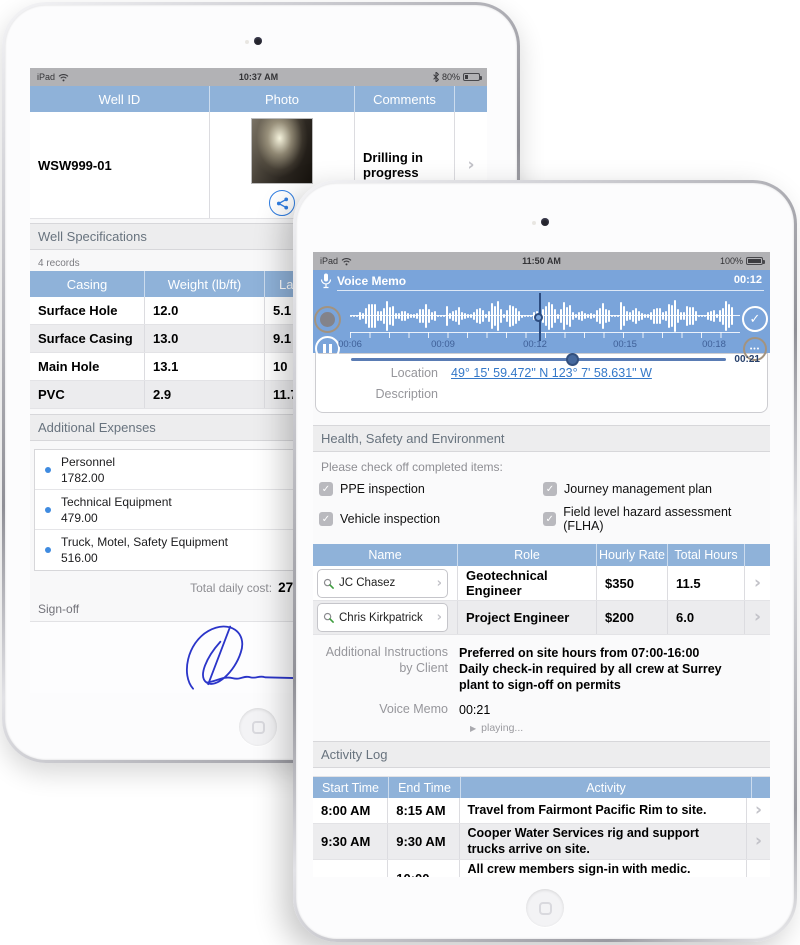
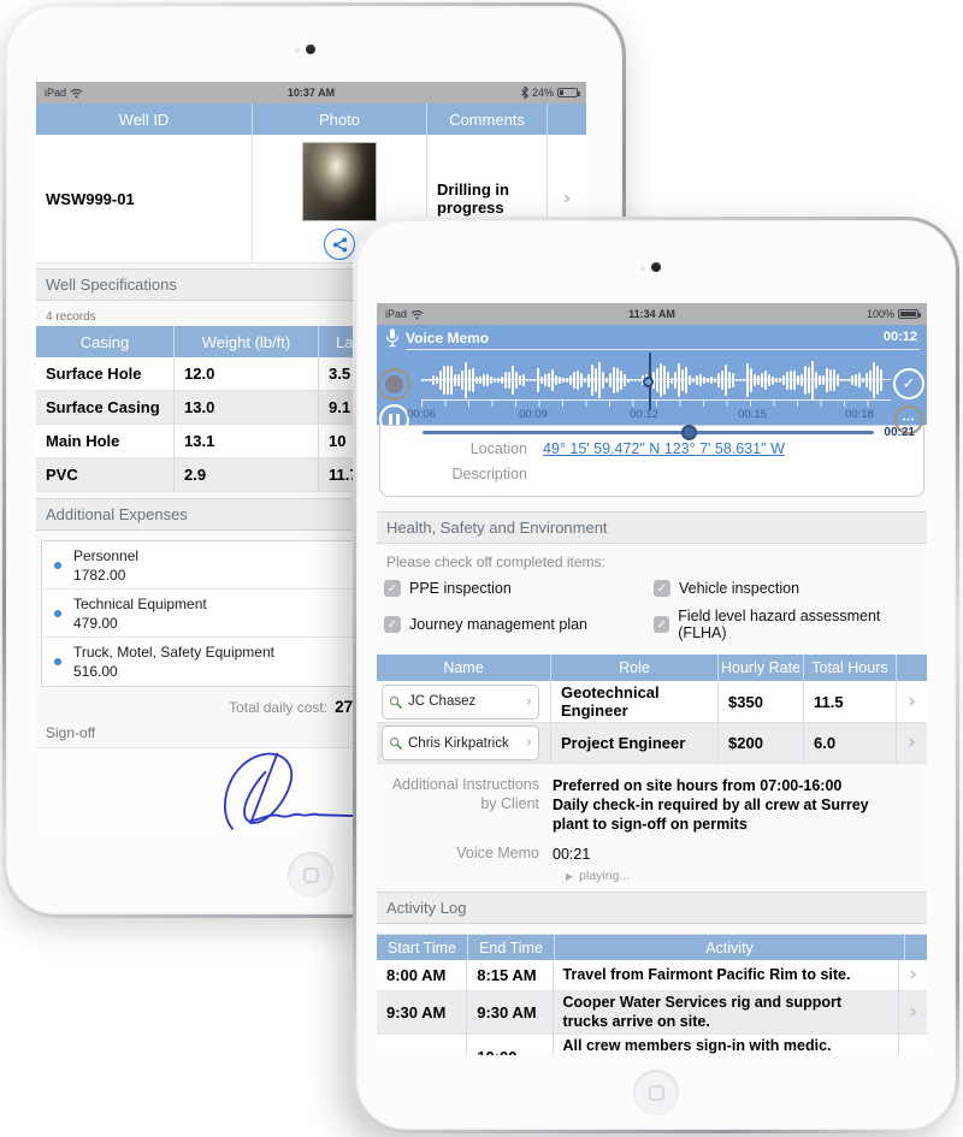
  iPad
  10:37 AM
- 80%
+ 24%
  Well ID
  Photo
  Comments
  WSW999-01
  Drilling in progress
  ›
  Well Specifications
  4 records
  Casing
  Weight (lb/ft)
  Surface Hole
  12.0
- 5.1
+ 3.5
  Surface Casing
  13.0
  9.1
  Main Hole
  13.1
  10
  PVC
  2.9
  11.
  Additional Expenses
  Personnel
  1782.00
  Technical Equipment
  479.00
  Truck, Motel, Safety Equipment
  516.00
  Total daily cost: 27
  Sign-off
  iPad
- 11:50 AM
+ 11:34 AM
  100%
  Voice Memo
  00:12
  ✓
  00:06
  00:09
  00:12
  00:15
  00:18
  00:21
  Location
  49° 15' 59.472" N 123° 7' 58.631" W
  Description
  Health, Safety and Environment
  Please check off completed items:
  ✓
  PPE inspection
  ✓
- Journey management plan
+ Vehicle inspection
  ✓
- Vehicle inspection
+ Journey management plan
  ✓
  Field level hazard assessment (FLHA)
  Name
  Role
  Hourly Rate
  Total Hours
  JC Chasez
  ›
  Geotechnical Engineer
  $350
  11.5
  ›
  Chris Kirkpatrick
  ›
  Project Engineer
  $200
  6.0
  ›
  Additional Instructions by Client
  Preferred on site hours from 07:00-16:00
  Daily check-in required by all crew at Surrey plant to sign-off on permits
  Voice Memo
  00:21
  ▶
  playing...
  Activity Log
  Start Time
  End Time
  Activity
  8:00 AM
  8:15 AM
  Travel from Fairmont Pacific Rim to site.
  ›
  9:30 AM
  9:30 AM
  Cooper Water Services rig and support trucks arrive on site.
  ›
  All crew members sign-in with medic.
